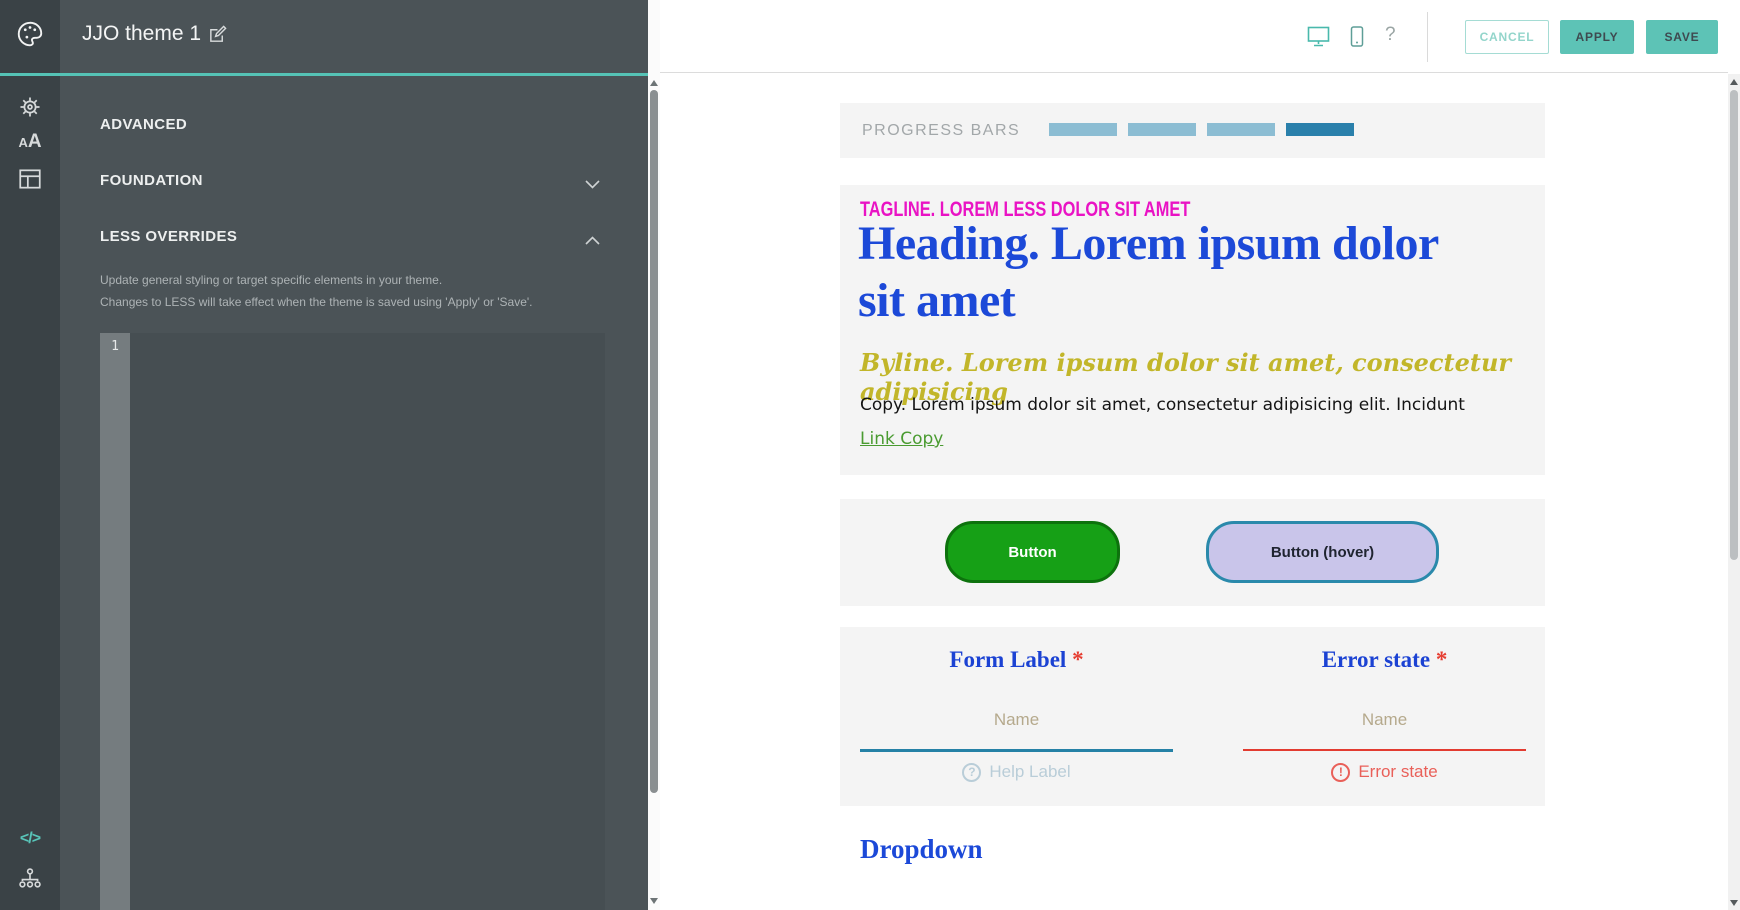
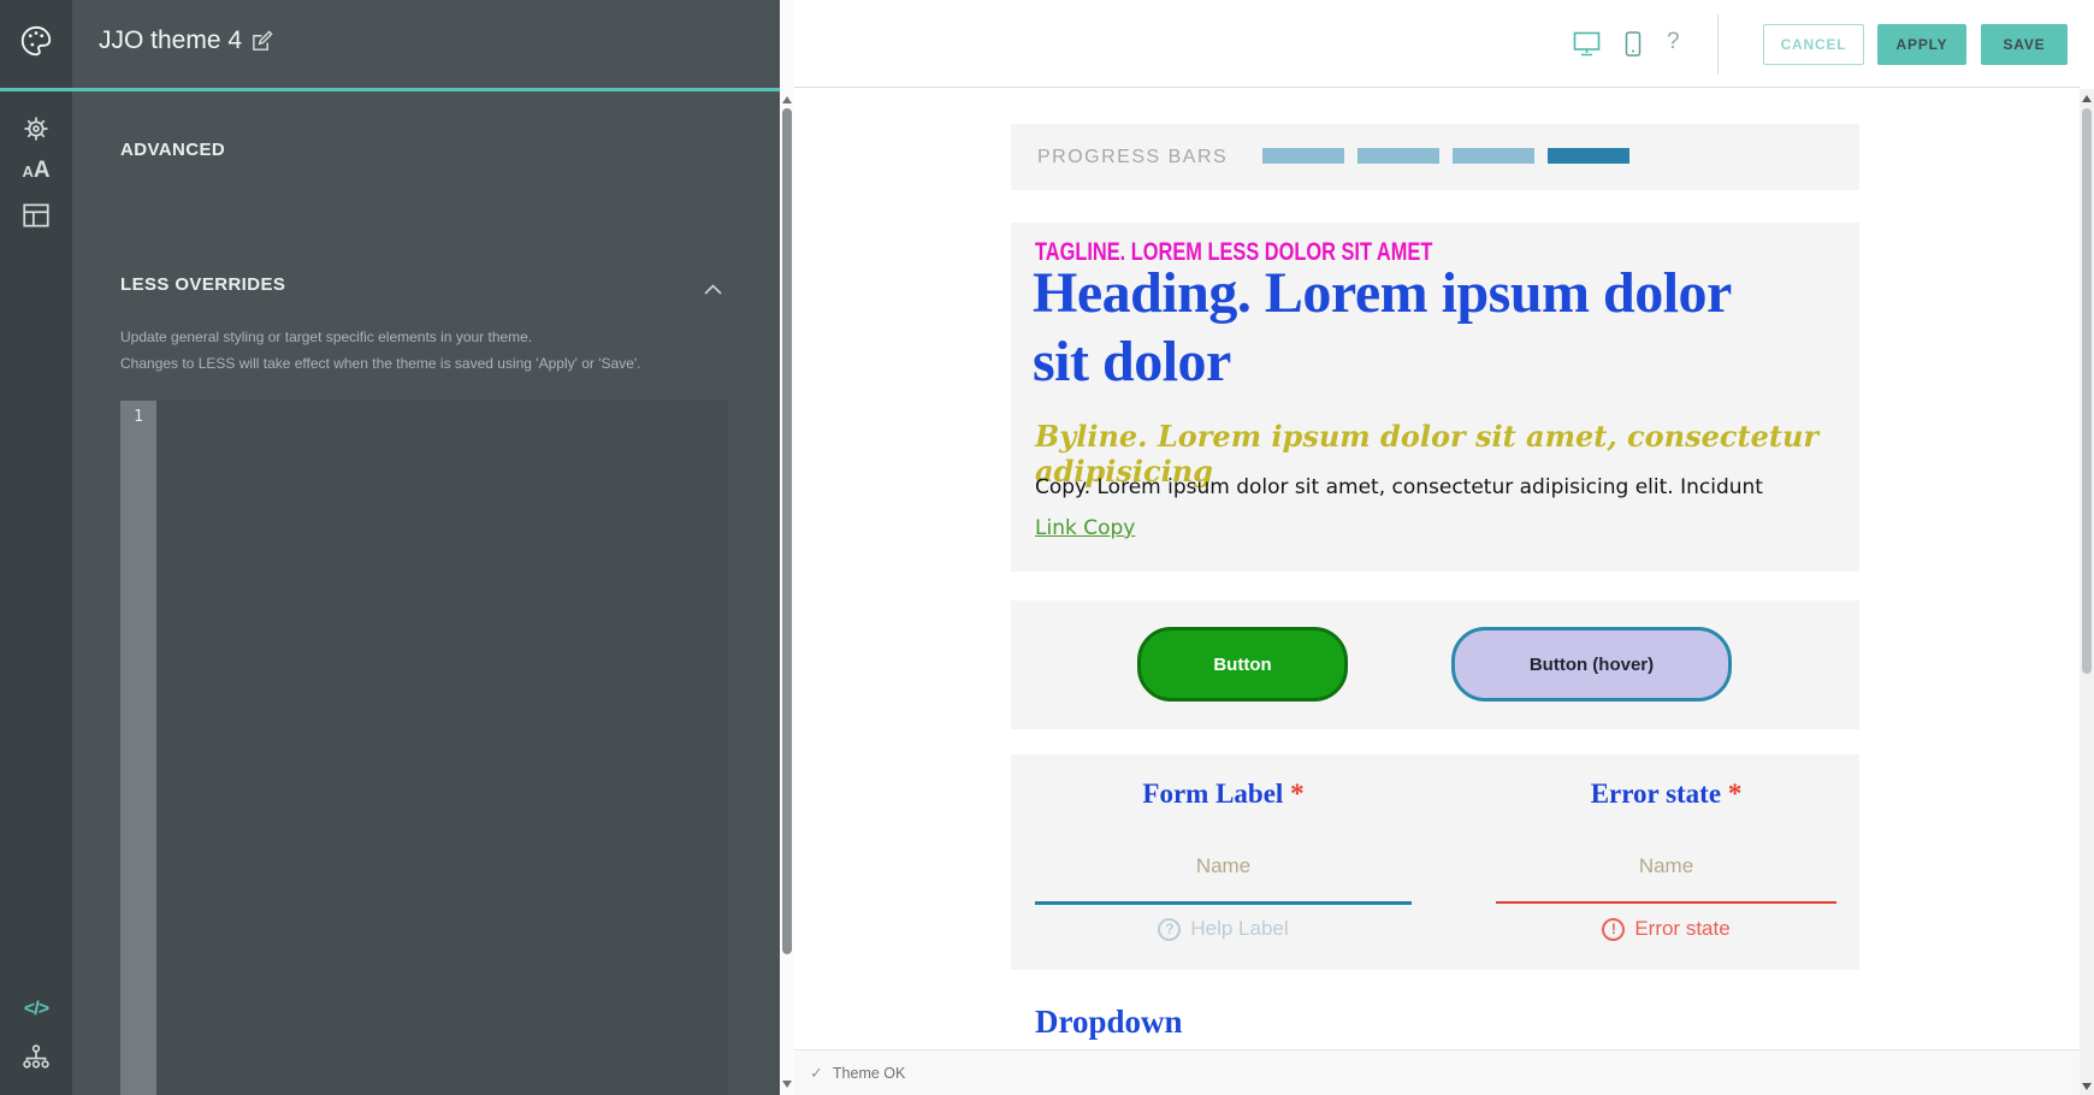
  A
  A
  </>
- JJO theme 1
+ JJO theme 4
  ADVANCED
- FOUNDATION
  LESS OVERRIDES
  Update general styling or target specific elements in your theme.
  Changes to LESS will take effect when the theme is saved using 'Apply' or 'Save'.
  1
  ?
  CANCEL
  APPLY
  SAVE
  PROGRESS BARS
  TAGLINE. LOREM LESS DOLOR SIT AMET
- Heading. Lorem ipsum dolor sit amet
+ Heading. Lorem ipsum dolor sit dolor
  Byline. Lorem ipsum dolor sit amet, consectetur adipisicing
  Copy. Lorem ipsum dolor sit amet, consectetur adipisicing elit. Incidunt
  Link Copy
  Button
  Button (hover)
  Form Label *
  Name
  ?
  Help Label
  Error state *
  Name
  !
  Error state
  Dropdown
+ ✓
+ Theme OK
